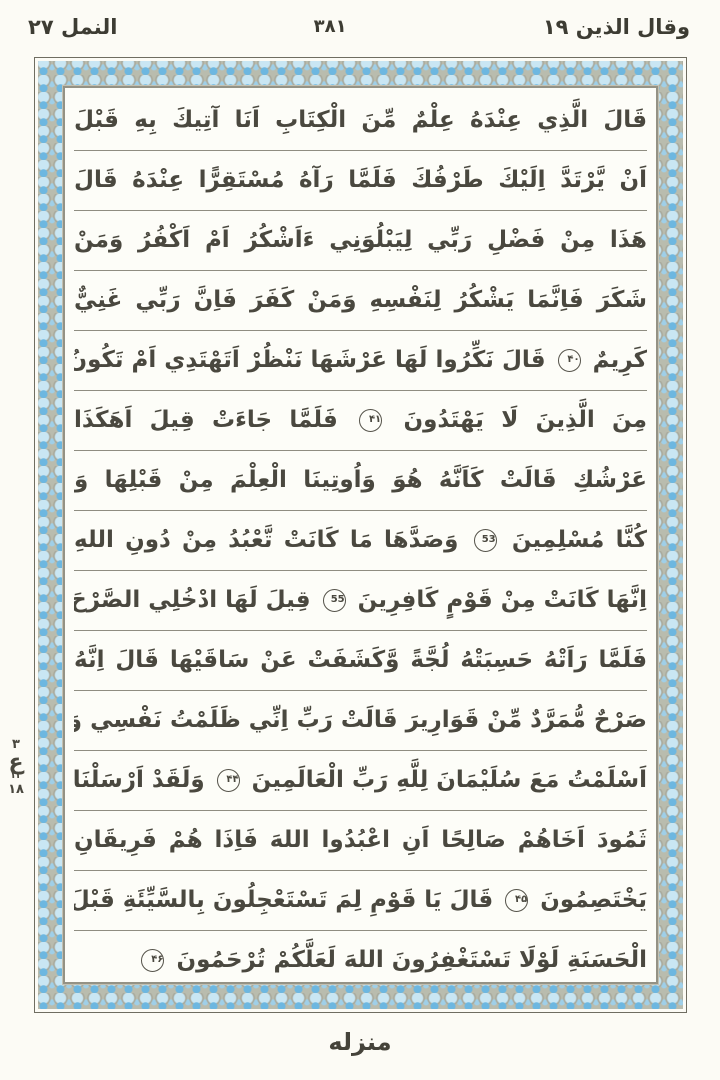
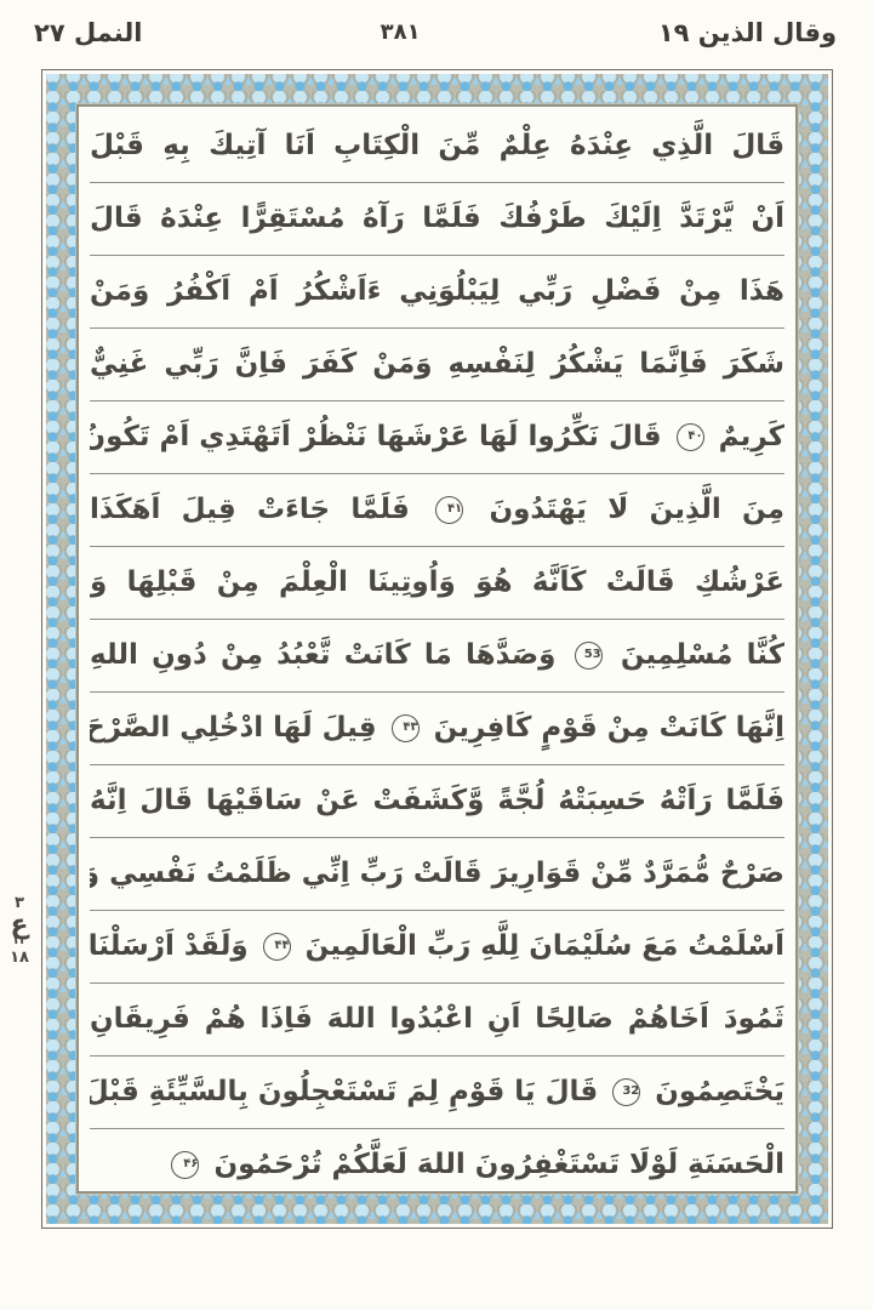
  وقال الذين ۱۹
  ۳۸۱
  النمل ۲۷
  قَالَ الَّذِي عِنْدَهُ عِلْمٌ مِّنَ الْكِتَابِ اَنَا آتِيكَ بِهِ قَبْلَ
  اَنْ يَّرْتَدَّ اِلَيْكَ طَرْفُكَ فَلَمَّا رَآهُ مُسْتَقِرًّا عِنْدَهُ قَالَ
  هَذَا مِنْ فَضْلِ رَبِّي لِيَبْلُوَنِي ءَاَشْكُرُ اَمْ اَكْفُرُ وَمَنْ
  شَكَرَ فَاِنَّمَا يَشْكُرُ لِنَفْسِهِ وَمَنْ كَفَرَ فَاِنَّ رَبِّي غَنِيٌّ
  كَرِيمٌ ۴۰ قَالَ نَكِّرُوا لَهَا عَرْشَهَا نَنْظُرْ اَتَهْتَدِي اَمْ تَكُونُ
  مِنَ الَّذِينَ لَا يَهْتَدُونَ ۴۱ فَلَمَّا جَاءَتْ قِيلَ اَهَكَذَا
  عَرْشُكِ قَالَتْ كَاَنَّهُ هُوَ وَاُوتِينَا الْعِلْمَ مِنْ قَبْلِهَا وَ
  كُنَّا مُسْلِمِينَ 53 وَصَدَّهَا مَا كَانَتْ تَّعْبُدُ مِنْ دُونِ اللهِ
- اِنَّهَا كَانَتْ مِنْ قَوْمٍ كَافِرِينَ 55 قِيلَ لَهَا ادْخُلِي الصَّرْحَ
+ اِنَّهَا كَانَتْ مِنْ قَوْمٍ كَافِرِينَ ۴۳ قِيلَ لَهَا ادْخُلِي الصَّرْحَ
  فَلَمَّا رَاَتْهُ حَسِبَتْهُ لُجَّةً وَّكَشَفَتْ عَنْ سَاقَيْهَا قَالَ اِنَّهُ
  صَرْحٌ مُّمَرَّدٌ مِّنْ قَوَارِيرَ قَالَتْ رَبِّ اِنِّي ظَلَمْتُ نَفْسِي وَ
  اَسْلَمْتُ مَعَ سُلَيْمَانَ لِلَّهِ رَبِّ الْعَالَمِينَ ۴۴ وَلَقَدْ اَرْسَلْنَا
  ثَمُودَ اَخَاهُمْ صَالِحًا اَنِ اعْبُدُوا اللهَ فَاِذَا هُمْ فَرِيقَانِ
- يَخْتَصِمُونَ ۴۵ قَالَ يَا قَوْمِ لِمَ تَسْتَعْجِلُونَ بِالسَّيِّئَةِ قَبْلَ
+ يَخْتَصِمُونَ 32 قَالَ يَا قَوْمِ لِمَ تَسْتَعْجِلُونَ بِالسَّيِّئَةِ قَبْلَ
  الْحَسَنَةِ لَوْلَا تَسْتَغْفِرُونَ اللهَ لَعَلَّكُمْ تُرْحَمُونَ ۴۶
  ۳
  ع
  ۱۳
  ۱۸
- منزله
